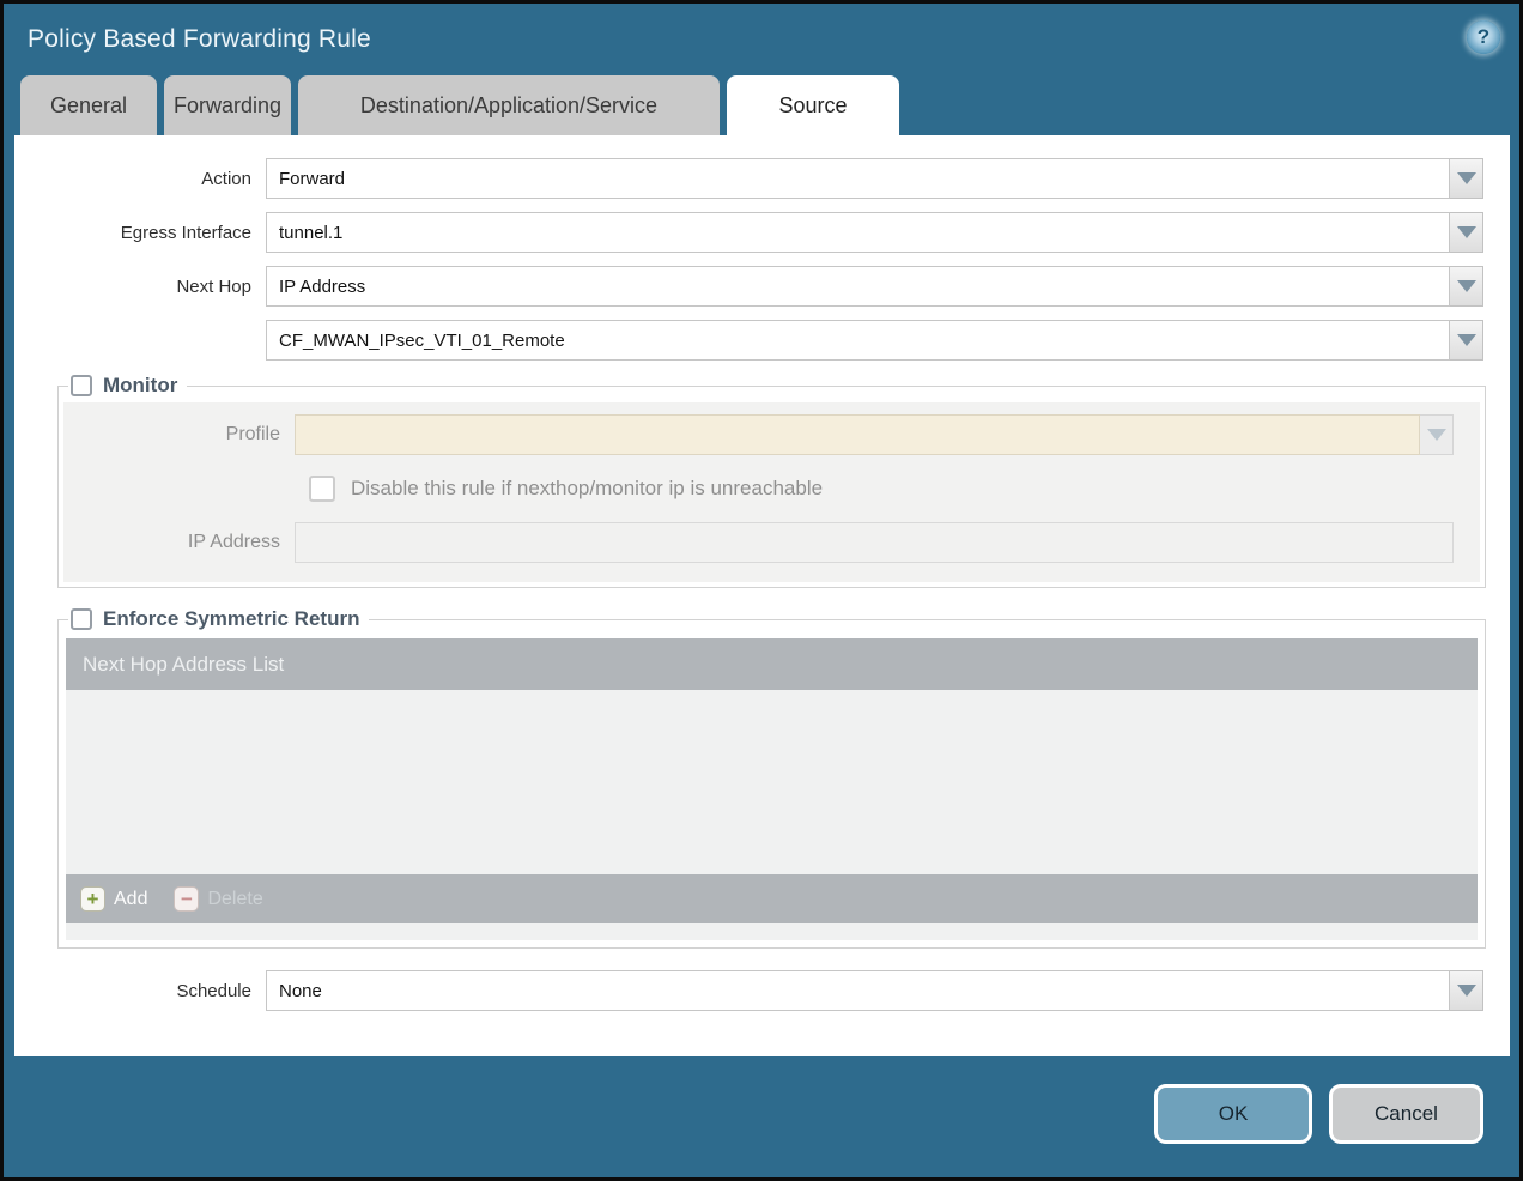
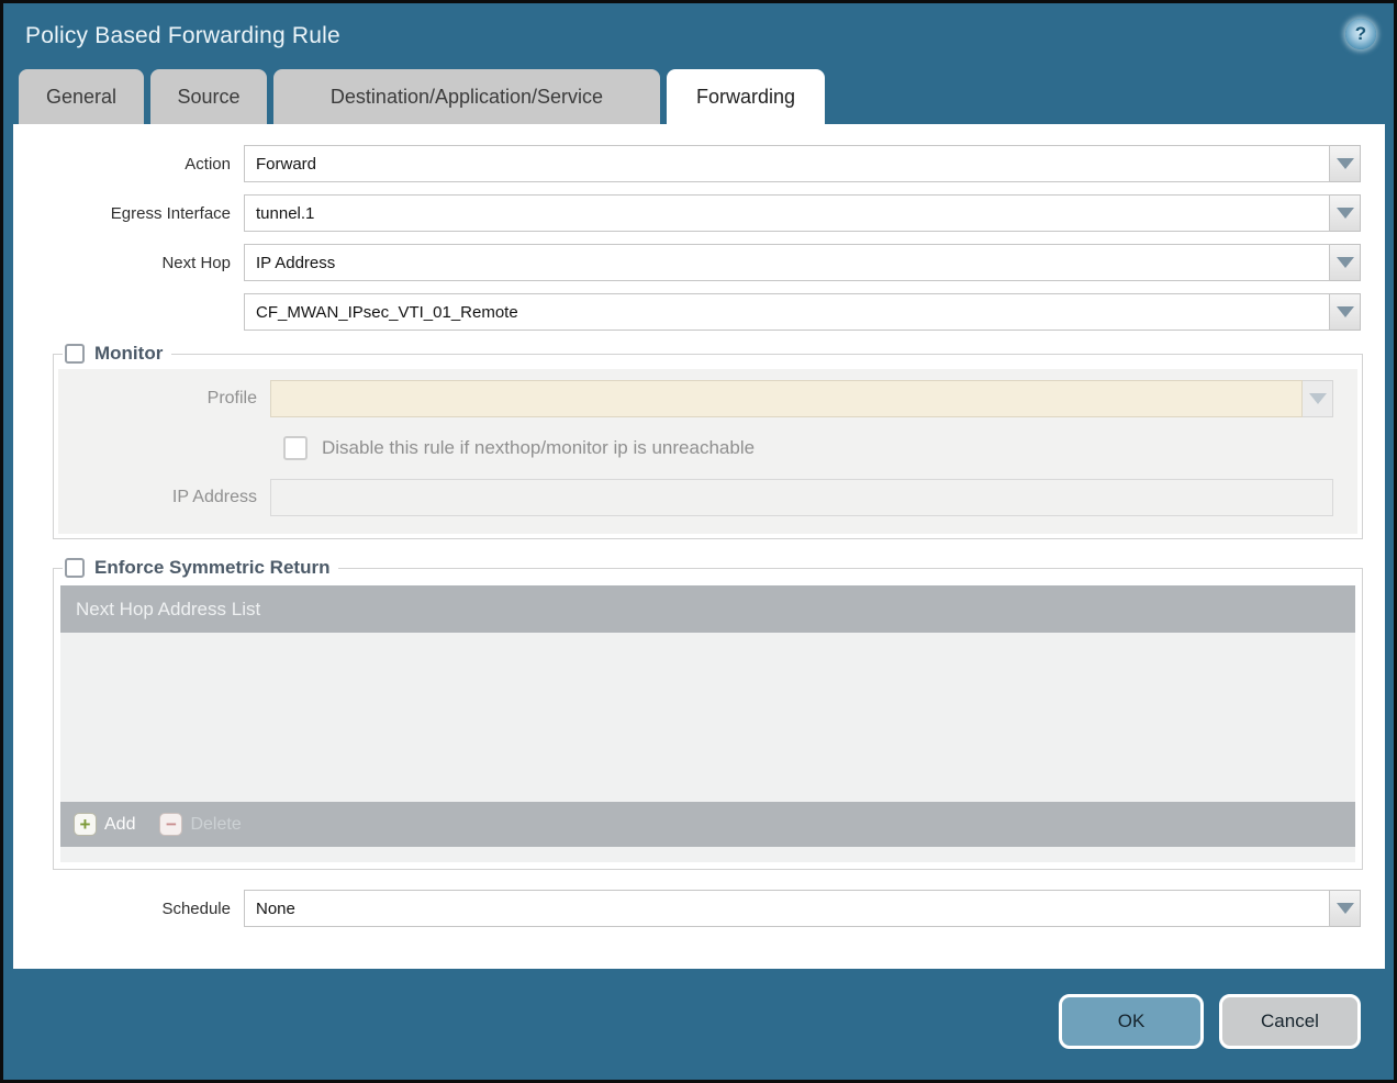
  Policy Based Forwarding Rule
  ?
  General
- Forwarding
+ Source
  Destination/Application/Service
- Source
+ Forwarding
  Action
  Forward
  Egress Interface
  tunnel.1
  Next Hop
  IP Address
  CF_MWAN_IPsec_VTI_01_Remote
  Monitor
  Profile
  Disable this rule if nexthop/monitor ip is unreachable
  IP Address
  Enforce Symmetric Return
  Next Hop Address List
  +
  Add
  −
  Delete
  Schedule
  None
  OK
  Cancel
